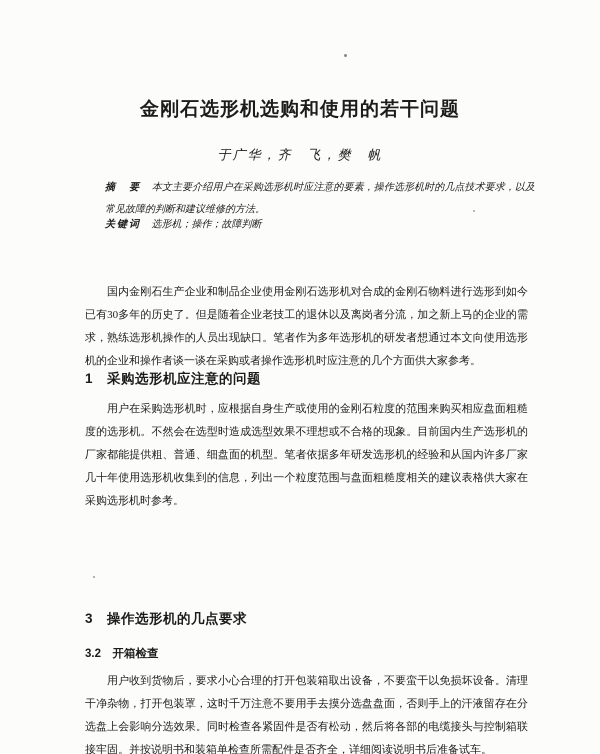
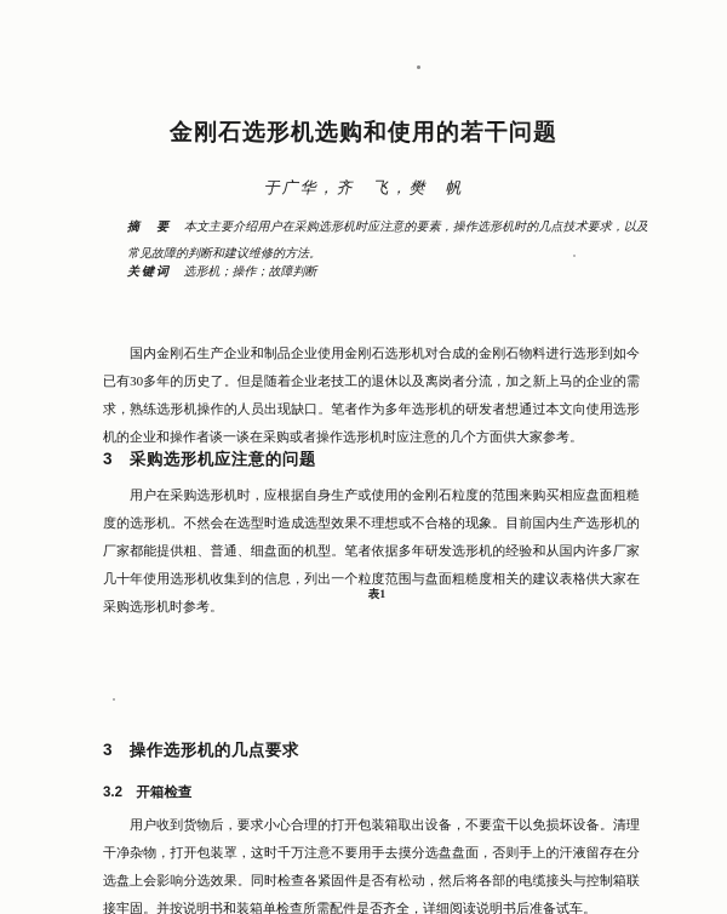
  金刚石选形机选购和使用的若干问题
  于广华，齐 飞，樊 帆
  摘 要 本文主要介绍用户在采购选形机时应注意的要素，操作选形机时的几点技术要求，以及常见故障的判断和建议维修的方法。
  关键词 选形机；操作；故障判断
  国内金刚石生产企业和制品企业使用金刚石选形机对合成的金刚石物料进行选形到如今已有30多年的历史了。但是随着企业老技工的退休以及离岗者分流，加之新上马的企业的需求，熟练选形机操作的人员出现缺口。笔者作为多年选形机的研发者想通过本文向使用选形机的企业和操作者谈一谈在采购或者操作选形机时应注意的几个方面供大家参考。
- 1 采购选形机应注意的问题
+ 3 采购选形机应注意的问题
  用户在采购选形机时，应根据自身生产或使用的金刚石粒度的范围来购买相应盘面粗糙度的选形机。不然会在选型时造成选型效果不理想或不合格的现象。目前国内生产选形机的厂家都能提供粗、普通、细盘面的机型。笔者依据多年研发选形机的经验和从国内许多厂家几十年使用选形机收集到的信息，列出一个粒度范围与盘面粗糙度相关的建议表格供大家在采购选形机时参考。
+ 表1
  3 操作选形机的几点要求
  3.2 开箱检查
  用户收到货物后，要求小心合理的打开包装箱取出设备，不要蛮干以免损坏设备。清理干净杂物，打开包装罩，这时千万注意不要用手去摸分选盘盘面，否则手上的汗液留存在分选盘上会影响分选效果。同时检查各紧固件是否有松动，然后将各部的电缆接头与控制箱联接牢固。并按说明书和装箱单检查所需配件是否齐全，详细阅读说明书后准备试车。
